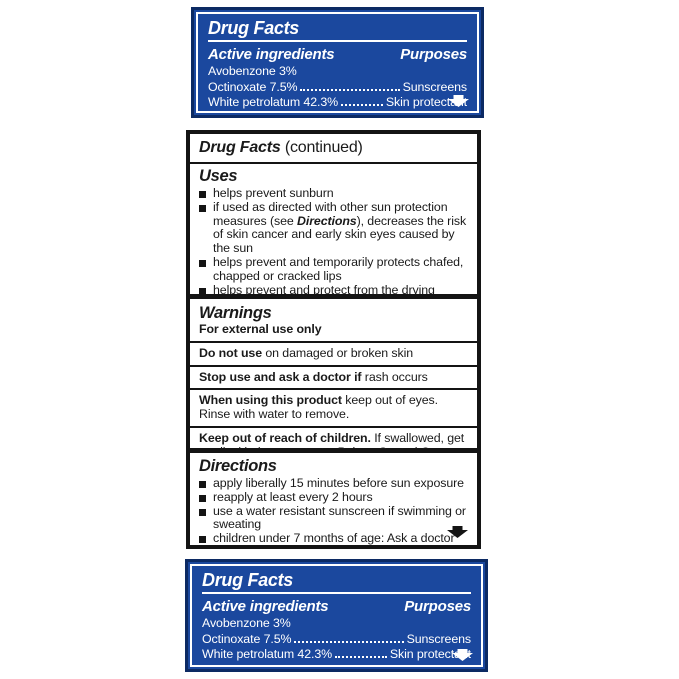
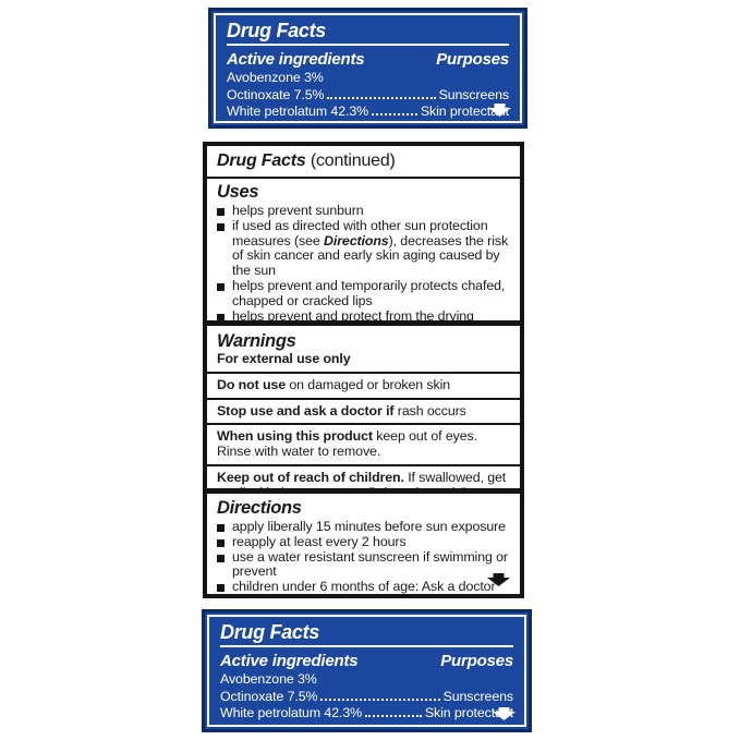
  Drug Facts
  Active ingredients
  Purposes
  Avobenzone 3%
  Octinoxate 7.5%
  Sunscreens
  White petrolatum 42.3%
  Skin protectt
  Drug Facts (continued)
  Uses
  helps prevent sunburn
- if used as directed with other sun protection measures (see Directions), decreases the risk of skin cancer and early skin eyes caused by the sun
+ if used as directed with other sun protection measures (see Directions), decreases the risk of skin cancer and early skin aging caused by the sun
  helps prevent and temporarily protects chafed, chapped or cracked lips
  Warnings
  For external use only
  Do not use on damaged or broken skin
  Stop use and ask a doctor if rash occurs
  When using this product keep out of eyes.
  Rinse with water to remove.
  Directions
  apply liberally 15 minutes before sun exposure
  reapply at least every 2 hours
- use a water resistant sunscreen if swimming or sweating
+ use a water resistant sunscreen if swimming or prevent
- children under 7 months of age: Ask a doctor
+ children under 6 months of age: Ask a doctor
  Drug Facts
  Active ingredients
  Purposes
  Avobenzone 3%
  Octinoxate 7.5%
  Sunscreens
  White petrolatum 42.3%
  Skin protect
